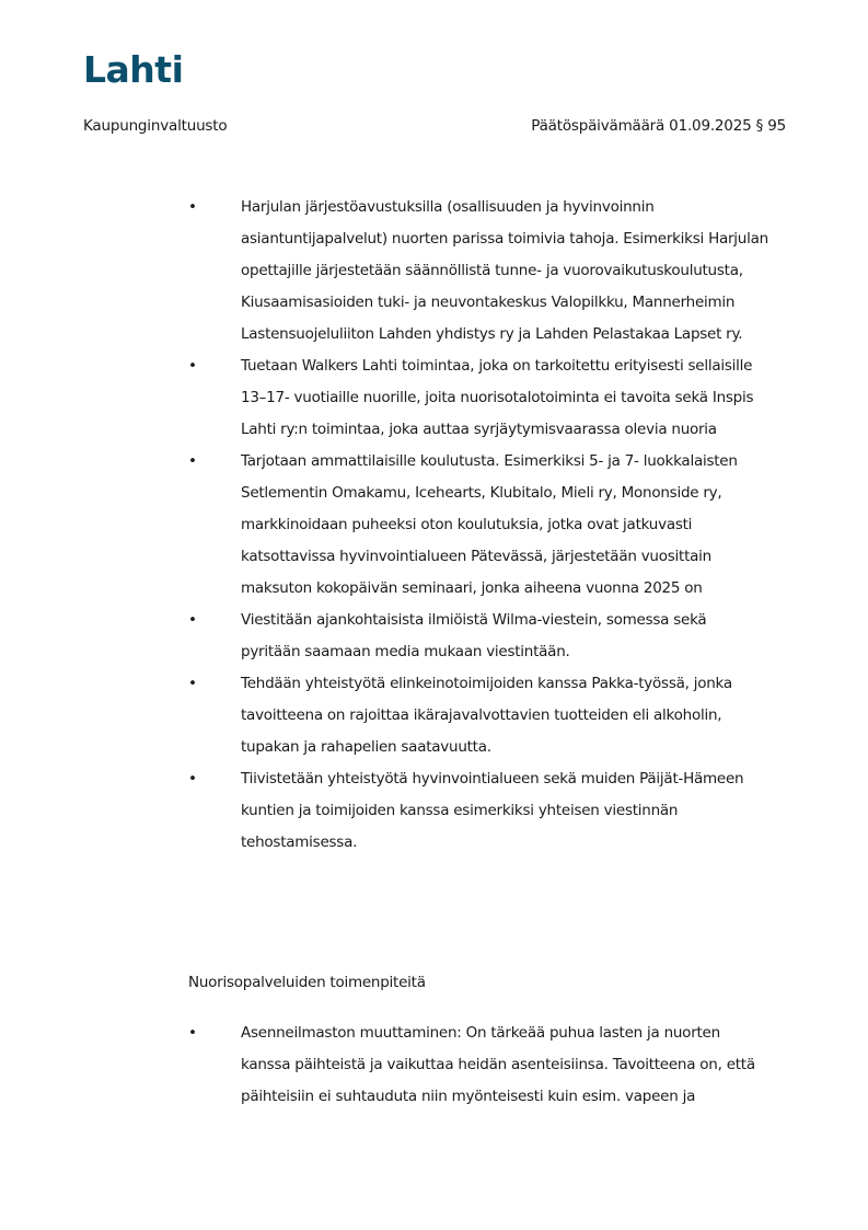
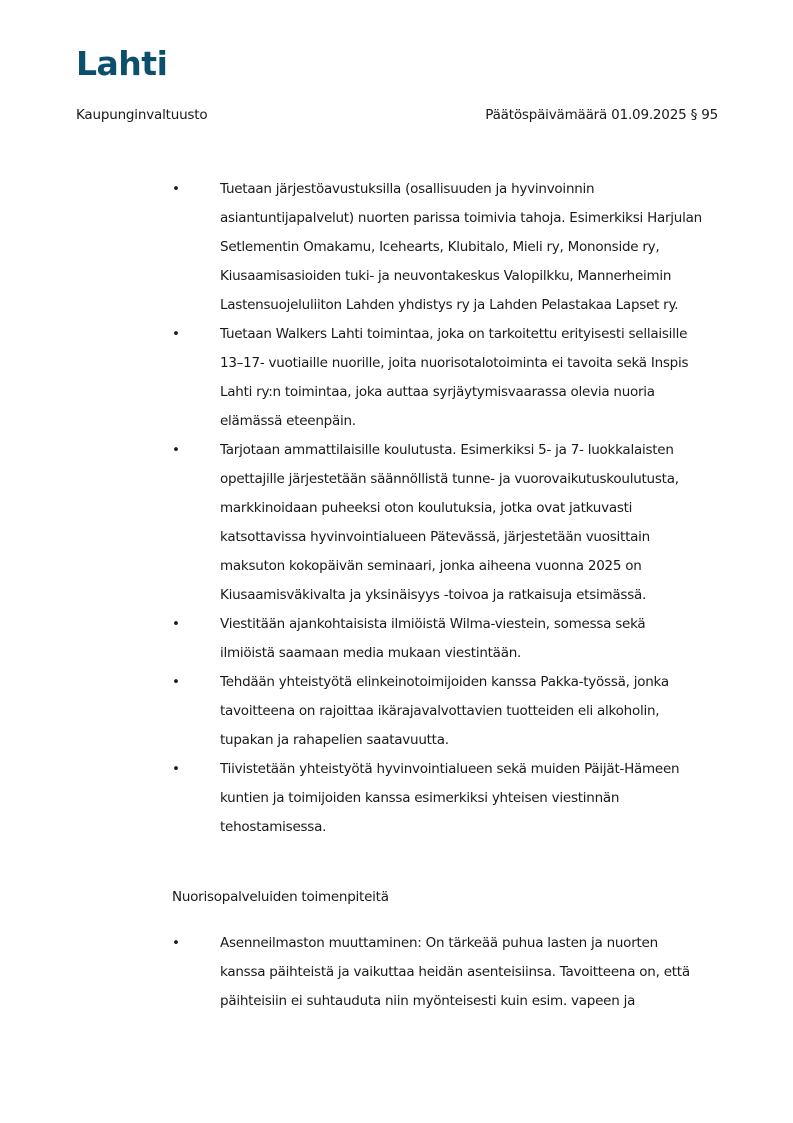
  Lahti
  Kaupunginvaltuusto
  Päätöspäivämäärä 01.09.2025 § 95
  •
- Harjulan järjestöavustuksilla (osallisuuden ja hyvinvoinnin
+ Tuetaan järjestöavustuksilla (osallisuuden ja hyvinvoinnin
  asiantuntijapalvelut) nuorten parissa toimivia tahoja. Esimerkiksi Harjulan
- opettajille järjestetään säännöllistä tunne- ja vuorovaikutuskoulutusta,
+ Setlementin Omakamu, Icehearts, Klubitalo, Mieli ry, Mononside ry,
  Kiusaamisasioiden tuki- ja neuvontakeskus Valopilkku, Mannerheimin
  Lastensuojeluliiton Lahden yhdistys ry ja Lahden Pelastakaa Lapset ry.
  •
  Tuetaan Walkers Lahti toimintaa, joka on tarkoitettu erityisesti sellaisille
  13–17- vuotiaille nuorille, joita nuorisotalotoiminta ei tavoita sekä Inspis
  Lahti ry:n toimintaa, joka auttaa syrjäytymisvaarassa olevia nuoria
+ elämässä eteenpäin.
  •
  Tarjotaan ammattilaisille koulutusta. Esimerkiksi 5- ja 7- luokkalaisten
- Setlementin Omakamu, Icehearts, Klubitalo, Mieli ry, Mononside ry,
+ opettajille järjestetään säännöllistä tunne- ja vuorovaikutuskoulutusta,
  markkinoidaan puheeksi oton koulutuksia, jotka ovat jatkuvasti
  katsottavissa hyvinvointialueen Pätevässä, järjestetään vuosittain
  maksuton kokopäivän seminaari, jonka aiheena vuonna 2025 on
+ Kiusaamisväkivalta ja yksinäisyys -toivoa ja ratkaisuja etsimässä.
  •
  Viestitään ajankohtaisista ilmiöistä Wilma-viestein, somessa sekä
- pyritään saamaan media mukaan viestintään.
+ ilmiöistä saamaan media mukaan viestintään.
  •
  Tehdään yhteistyötä elinkeinotoimijoiden kanssa Pakka-työssä, jonka
  tavoitteena on rajoittaa ikärajavalvottavien tuotteiden eli alkoholin,
  tupakan ja rahapelien saatavuutta.
  •
  Tiivistetään yhteistyötä hyvinvointialueen sekä muiden Päijät-Hämeen
  kuntien ja toimijoiden kanssa esimerkiksi yhteisen viestinnän
  tehostamisessa.
  Nuorisopalveluiden toimenpiteitä
  •
  Asenneilmaston muuttaminen: On tärkeää puhua lasten ja nuorten
  kanssa päihteistä ja vaikuttaa heidän asenteisiinsa. Tavoitteena on, että
  päihteisiin ei suhtauduta niin myönteisesti kuin esim. vapeen ja
